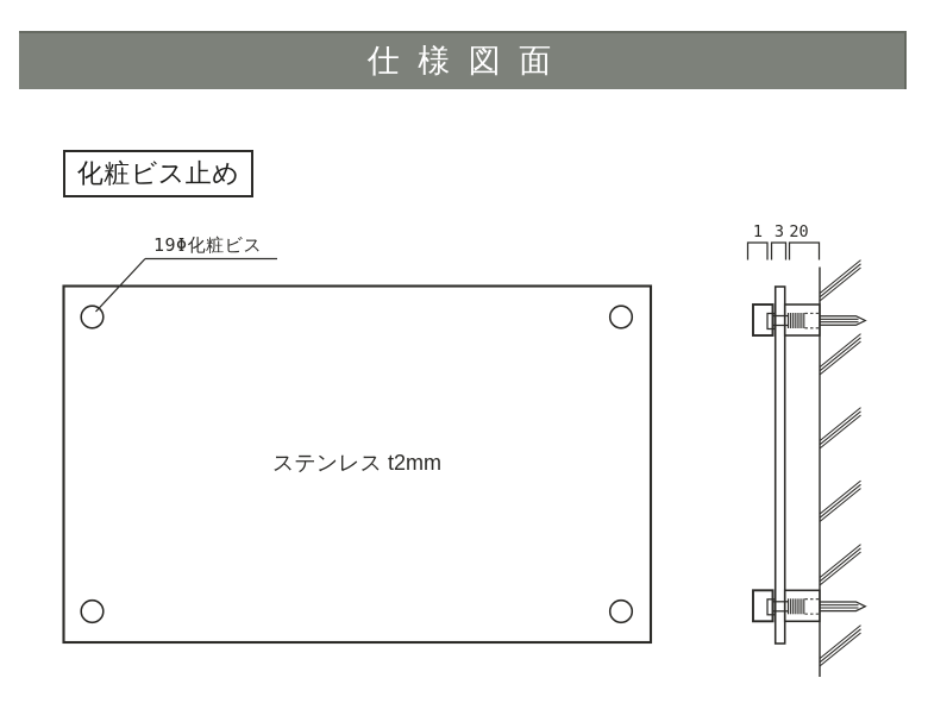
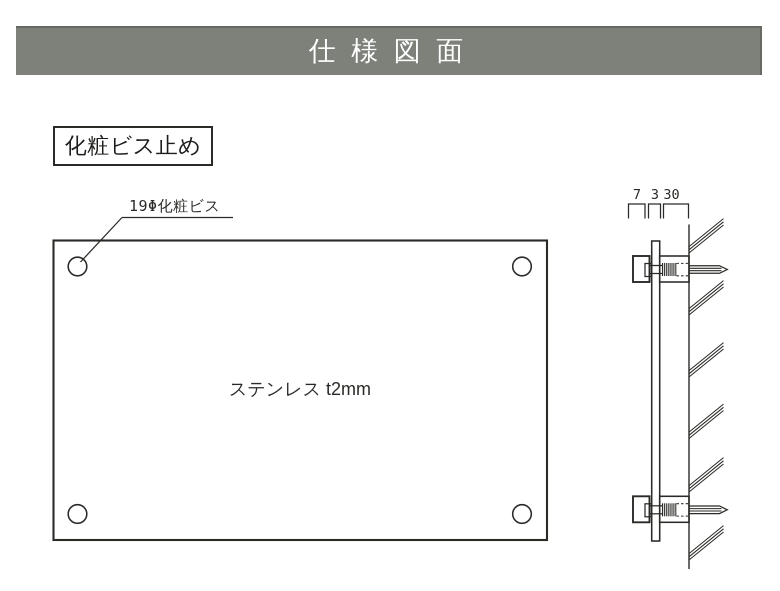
  仕 様 図 面
  化粧ビス止め
  19Φ化粧ビス
  ステンレス t2mm
- 1
+ 7
  3
- 20
+ 30
